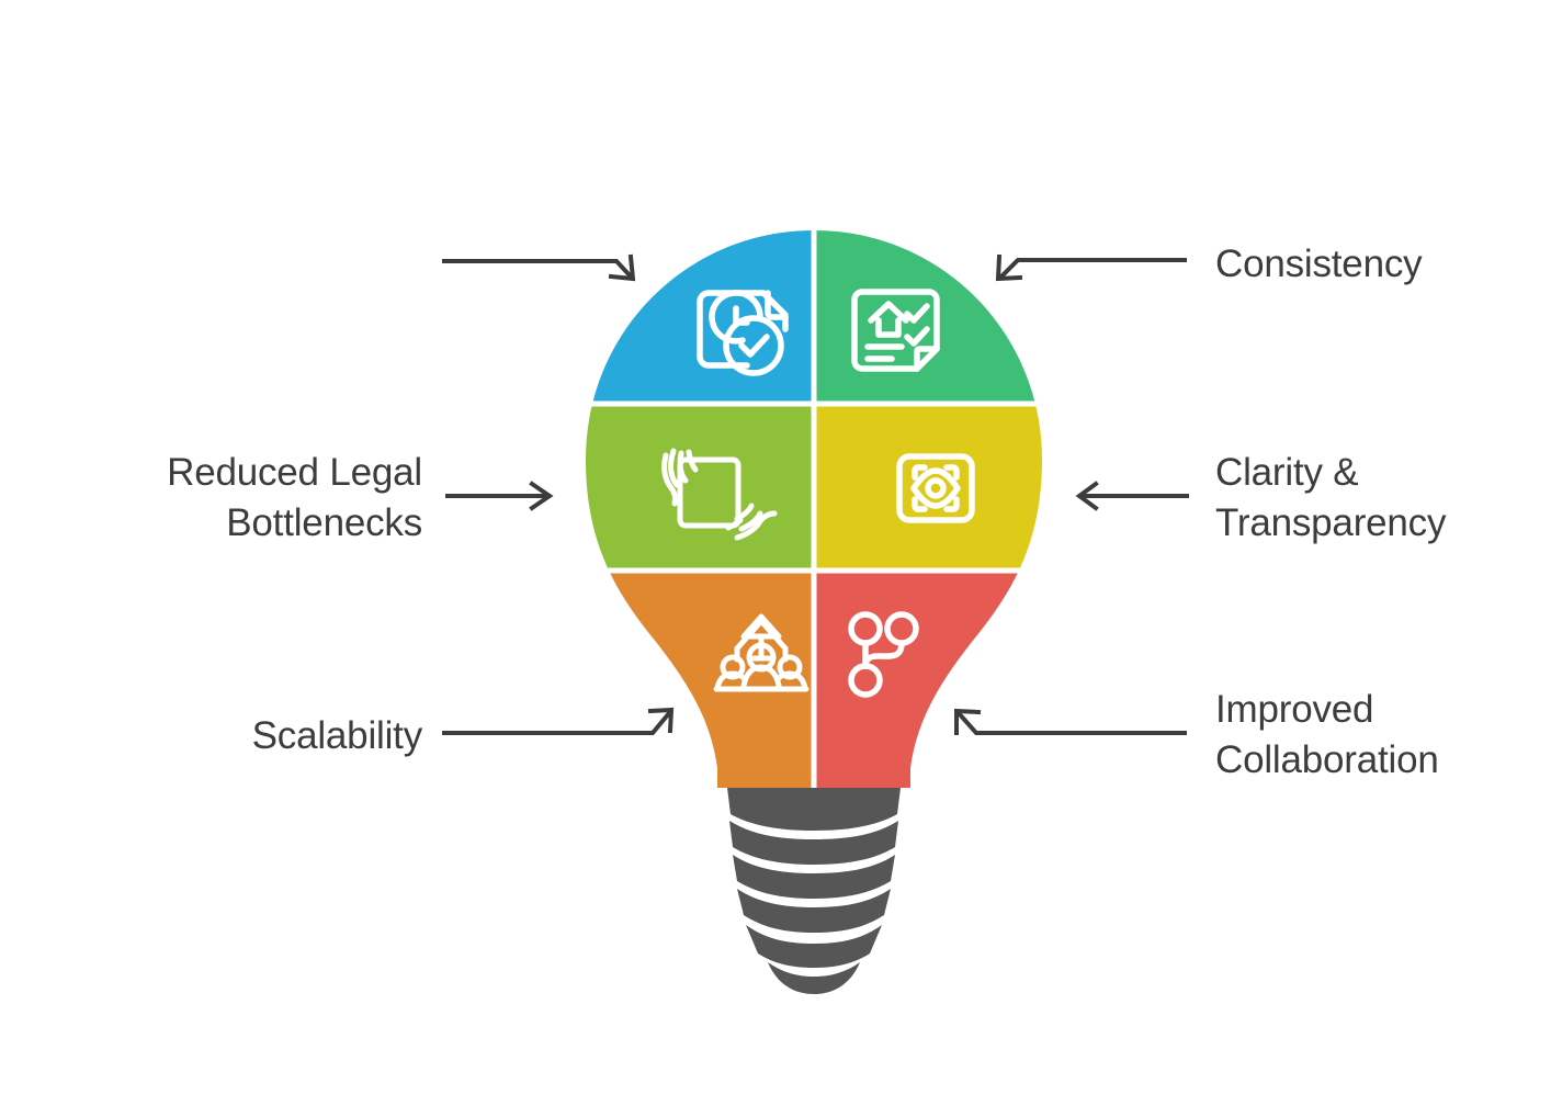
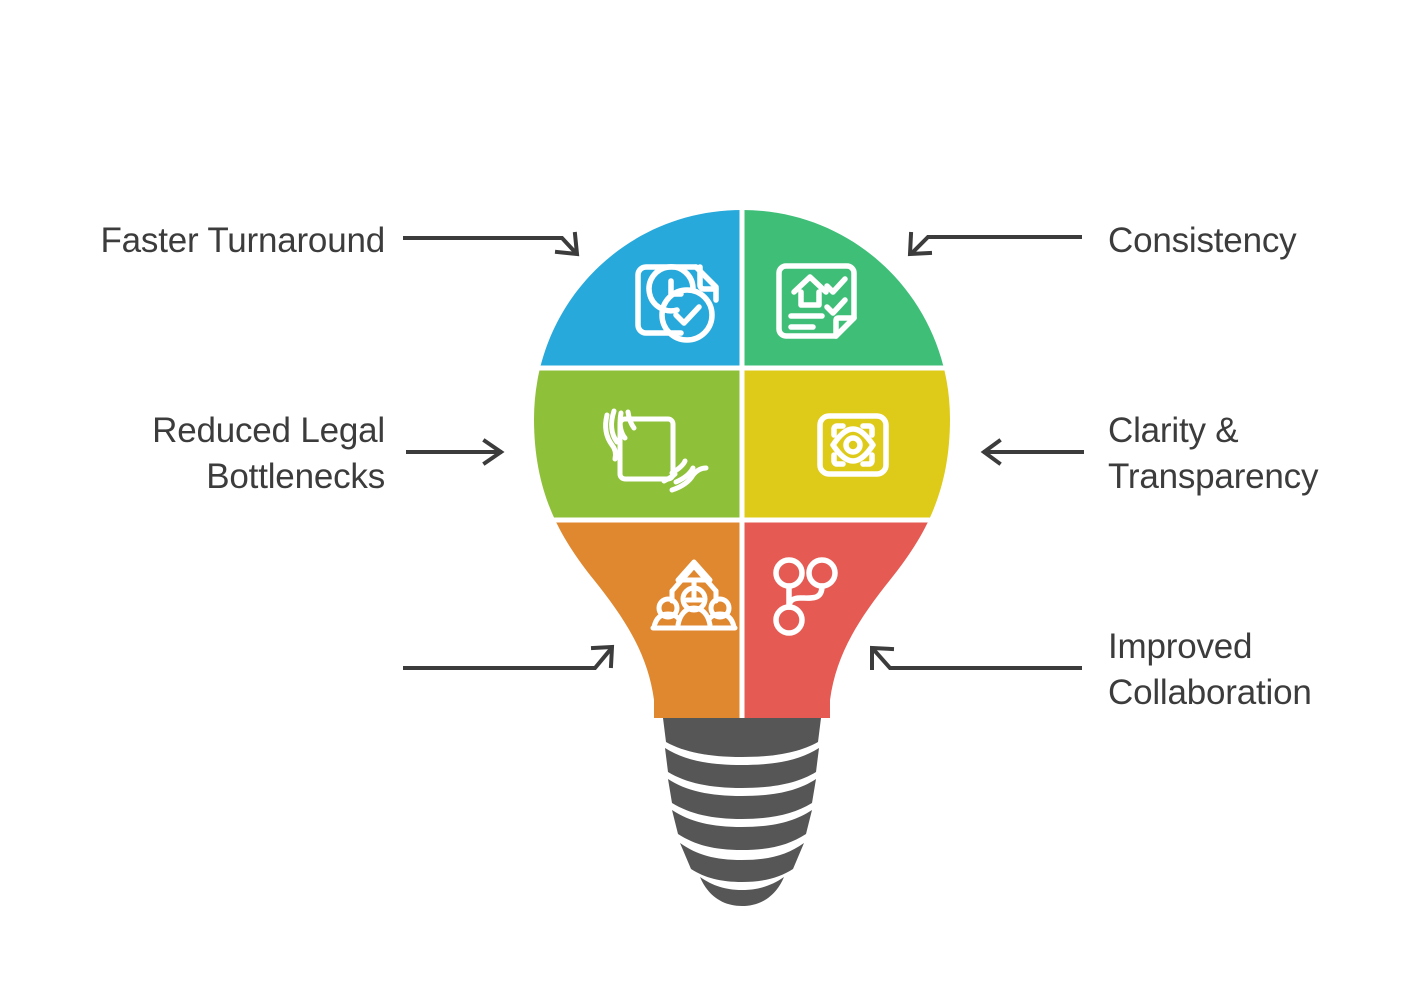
+ Faster Turnaround
  Reduced Legal
  Bottlenecks
- Scalability
  Consistency
  Clarity &
  Transparency
  Improved
  Collaboration
